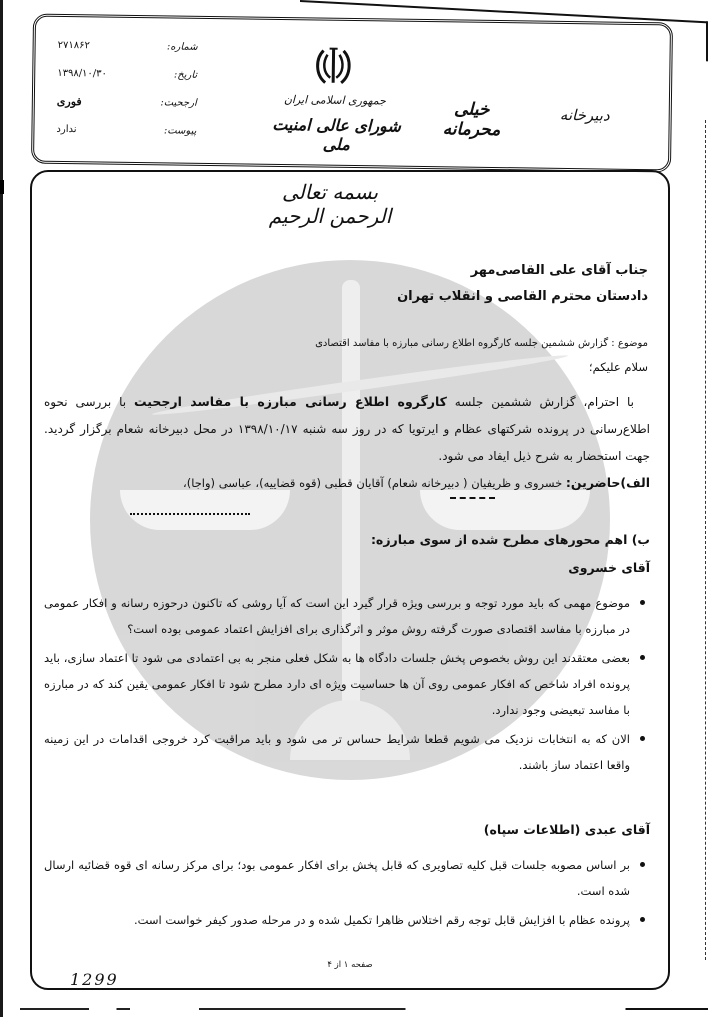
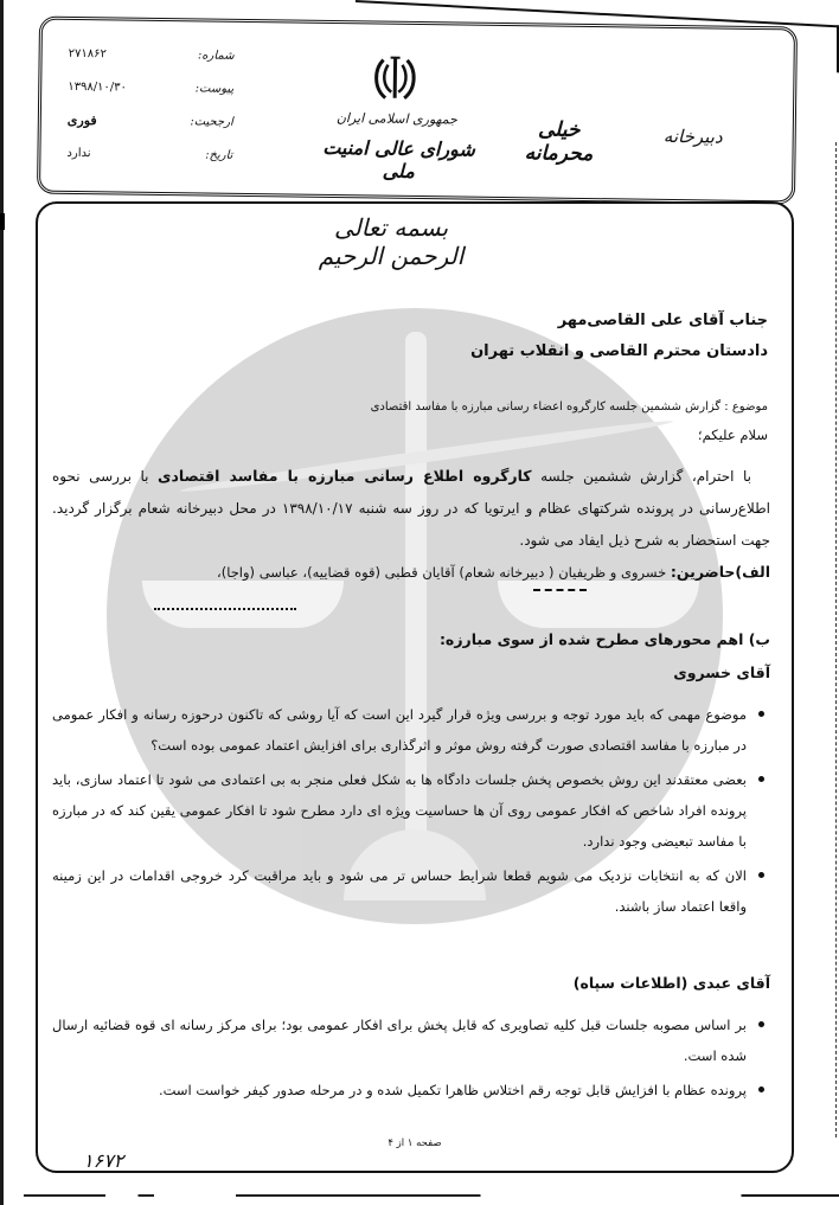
  شماره:
  ۲۷۱۸۶۲
- تاریخ:
+ پیوست:
  ۱۳۹۸/۱۰/۳۰
  ارجحیت:
  فوری
- پیوست:
+ تاریخ:
  ندارد
  جمهوری اسلامی ایران
  شورای عالی امنیت ملی
  خیلی محرمانه
  دبیرخانه
  بسمه تعالی الرحمن الرحیم
  جناب آقای علی القاصی‌مهر
  دادستان محترم القاصی و انقلاب تهران
- موضوع : گزارش ششمین جلسه کارگروه اطلاع رسانی مبارزه با مفاسد اقتصادی
+ موضوع : گزارش ششمین جلسه کارگروه اعضاء رسانی مبارزه با مفاسد اقتصادی
  سلام علیکم؛
- با احترام، گزارش ششمین جلسه کارگروه اطلاع رسانی مبارزه با مفاسد ارجحیت با بررسی نحوه اطلاع‌رسانی در پرونده شرکتهای عظام و ایرتویا که در روز سه شنبه ۱۳۹۸/۱۰/۱۷ در محل دبیرخانه شعام برگزار گردید. جهت استحضار به شرح ذیل ایفاد می شود.
+ با احترام، گزارش ششمین جلسه کارگروه اطلاع رسانی مبارزه با مفاسد اقتصادی با بررسی نحوه اطلاع‌رسانی در پرونده شرکتهای عظام و ایرتویا که در روز سه شنبه ۱۳۹۸/۱۰/۱۷ در محل دبیرخانه شعام برگزار گردید. جهت استحضار به شرح ذیل ایفاد می شود.
  الف)حاضرین: خسروی و ظریفیان ( دبیرخانه شعام) آقایان قطبی (قوه قضاییه)، عباسی (واجا)،
  ب) اهم محورهای مطرح شده از سوی مبارزه:
  آقای خسروی
  موضوع مهمی که باید مورد توجه و بررسی ویژه قرار گیرد این است که آیا روشی که تاکنون درحوزه رسانه و افکار عمومی در مبارزه با مفاسد اقتصادی صورت گرفته روش موثر و اثرگذاری برای افزایش اعتماد عمومی بوده است؟
  بعضی معتقدند این روش بخصوص پخش جلسات دادگاه ها به شکل فعلی منجر به بی اعتمادی می شود تا اعتماد سازی، باید پرونده افراد شاخص که افکار عمومی روی آن ها حساسیت ویژه ای دارد مطرح شود تا افکار عمومی یقین کند که در مبارزه با مفاسد تبعیضی وجود ندارد.
  الان که به انتخابات نزدیک می شویم قطعا شرایط حساس تر می شود و باید مراقبت کرد خروجی اقدامات در این زمینه واقعا اعتماد ساز باشند.
  آقای عبدی (اطلاعات سپاه)
  بر اساس مصوبه جلسات قبل کلیه تصاویری که قابل پخش برای افکار عمومی بود؛ برای مرکز رسانه ای قوه قضائیه ارسال شده است.
  پرونده عظام با افزایش قابل توجه رقم اختلاس ظاهرا تکمیل شده و در مرحله صدور کیفر خواست است.
  صفحه ۱ از ۴
- 1299
+ ۱۶۷۲
